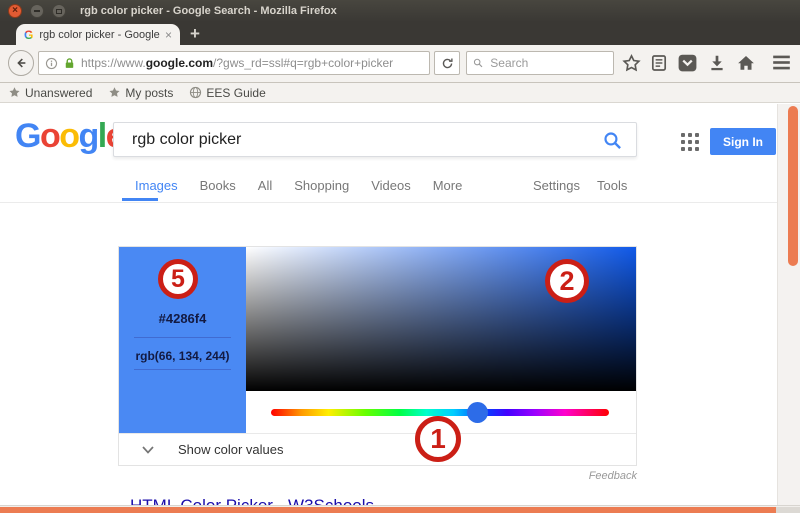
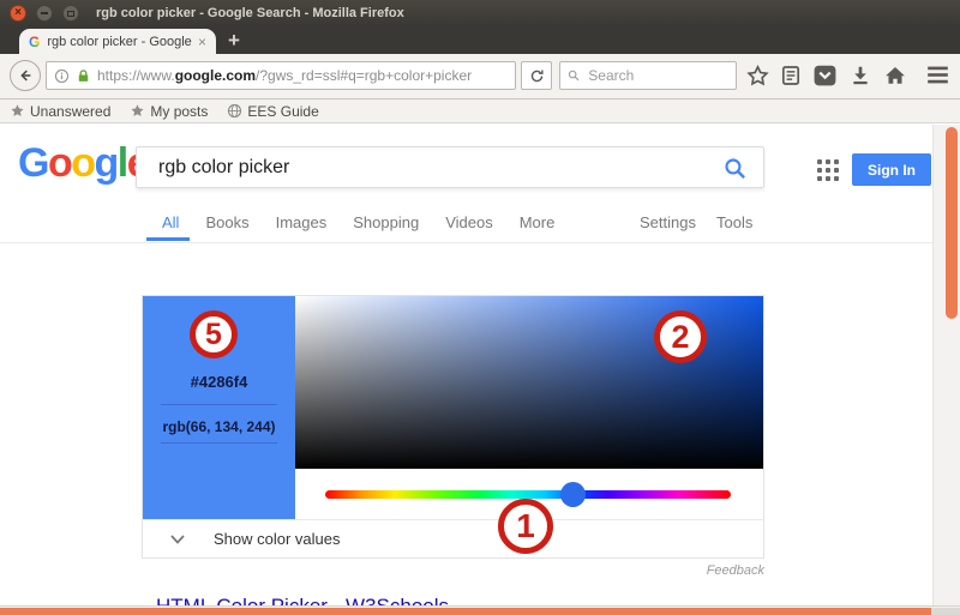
  ×
  rgb color picker - Google Search - Mozilla Firefox
  G
  rgb color picker - Google
  ×
  +
  https://www.google.com/?gws_rd=ssl#q=rgb+color+picker
  Search
  Unanswered
  My posts
  EES Guide
  Googl
  rgb color picker
  Sign In
- Images
+ All
  Books
- All
+ Images
  Shopping
  Videos
  More
  Settings
  Tools
  #4286f4
  rgb(66, 134, 244)
  Show color values
  5
  2
  1
  Feedback
